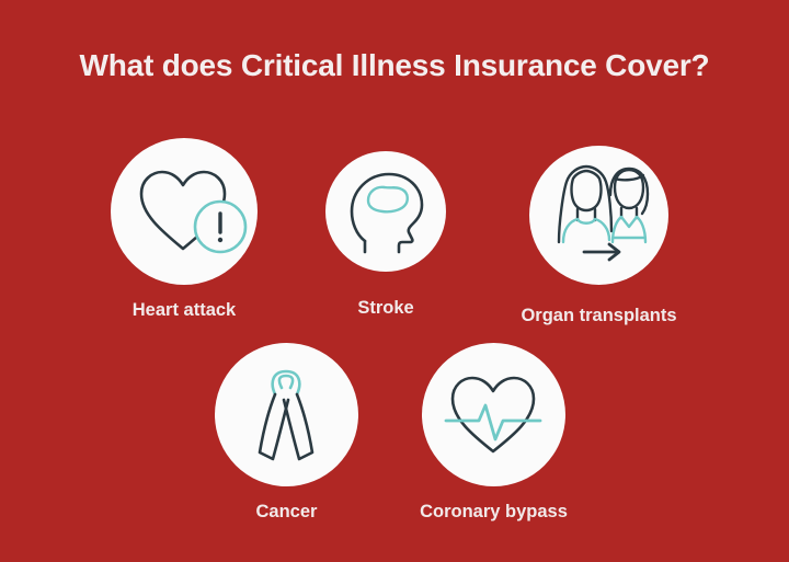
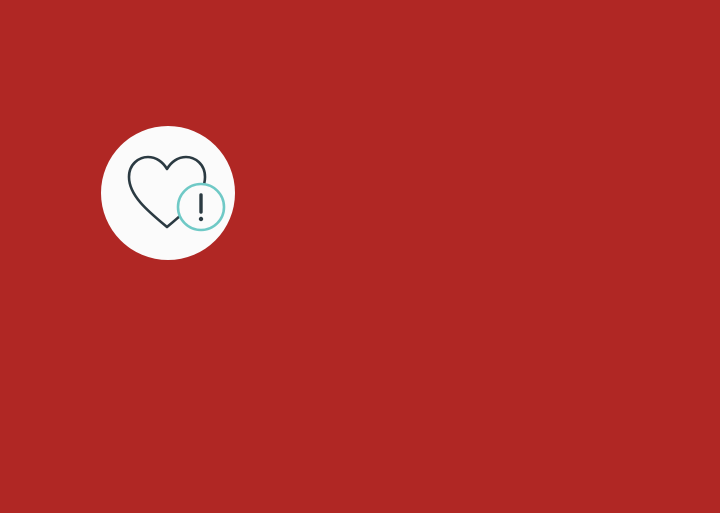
- What does Critical Illness Insurance Cover?
- Heart attack
- Stroke
- Organ transplants
- Cancer
- Coronary bypass
